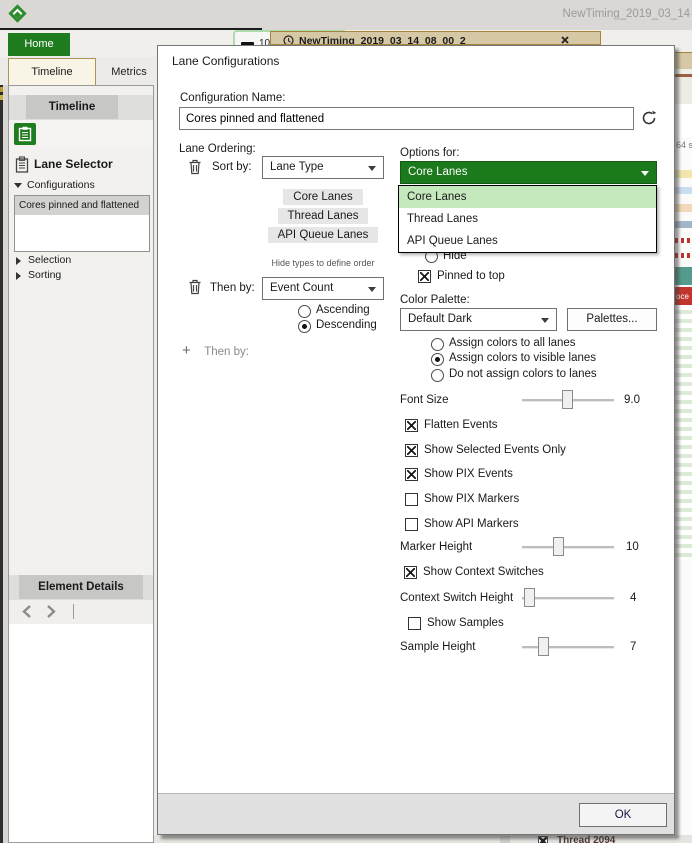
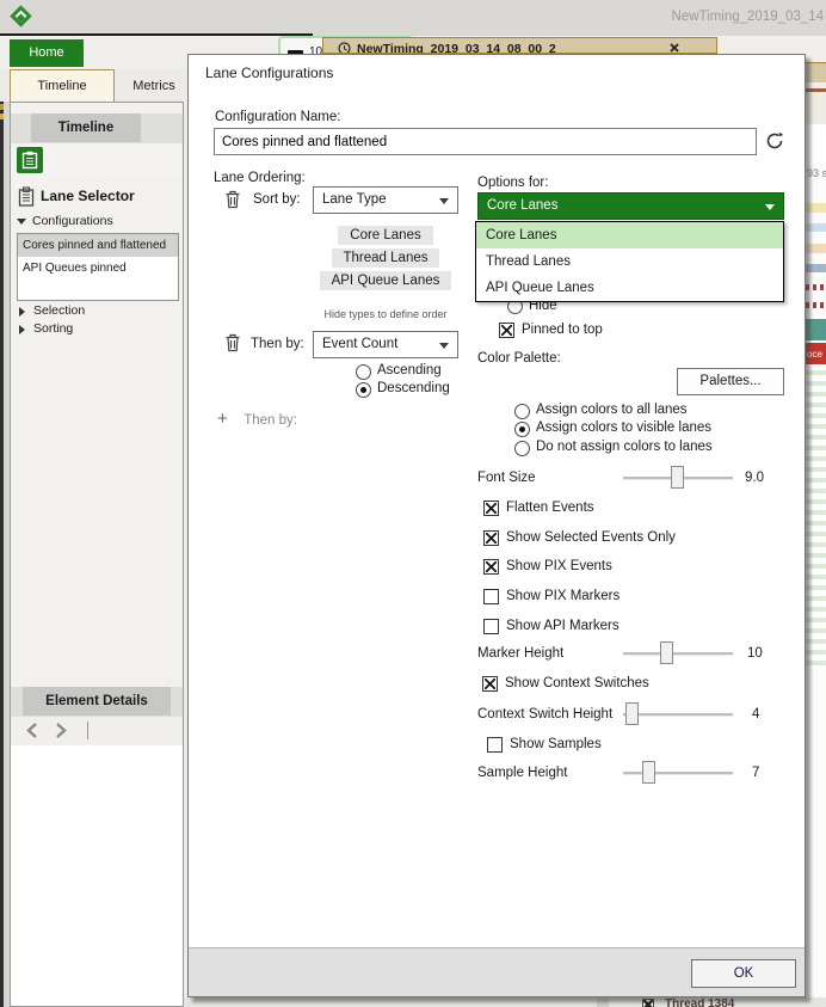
  NewTiming_2019_03_14
  Home
  NewTiming_2019_03_14_08_00_2
  Timeline
  Metrics
  Timeline
  Lane Selector
  Configurations
  Cores pinned and flattened
+ API Queues pinned
  Selection
  Sorting
  Element Details
- 64 s
+ 93 s
  oce
- Thread 2094
+ Thread 1384
  Lane Configurations
  Configuration Name:
  Cores pinned and flattened
  Lane Ordering:
  Sort by:
  Lane Type
  Core Lanes
  Thread Lanes
  API Queue Lanes
  Hide types to define order
  Then by:
  Event Count
  Ascending
  Descending
  + Then by:
  Options for:
  Core Lanes
  Hide
  Core Lanes
  Thread Lanes
  API Queue Lanes
  Pinned to top
  Color Palette:
- Default Dark
  Palettes...
  Assign colors to all lanes
  Assign colors to visible lanes
  Do not assign colors to lanes
  Font Size
  9.0
  Flatten Events
  Show Selected Events Only
  Show PIX Events
  Show PIX Markers
  Show API Markers
  Marker Height
  10
  Show Context Switches
  Context Switch Height
  4
  Show Samples
  Sample Height
  7
  OK
